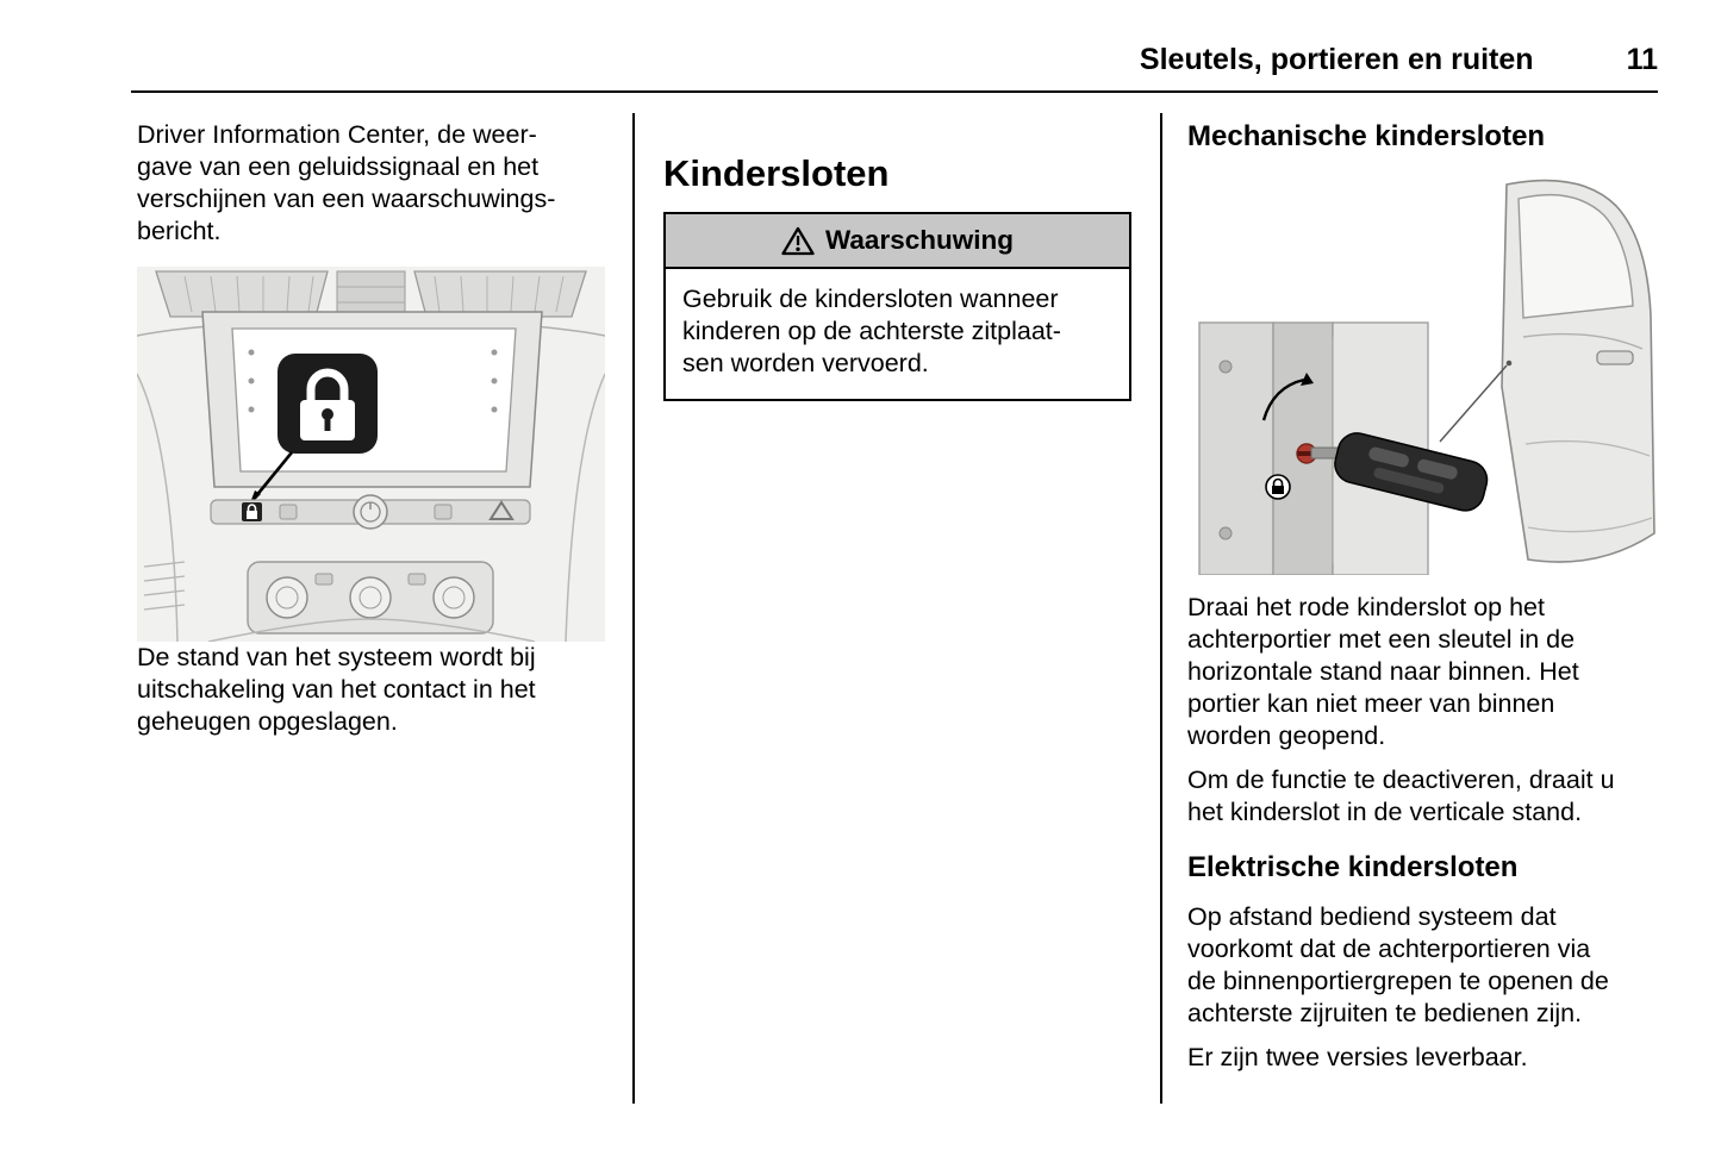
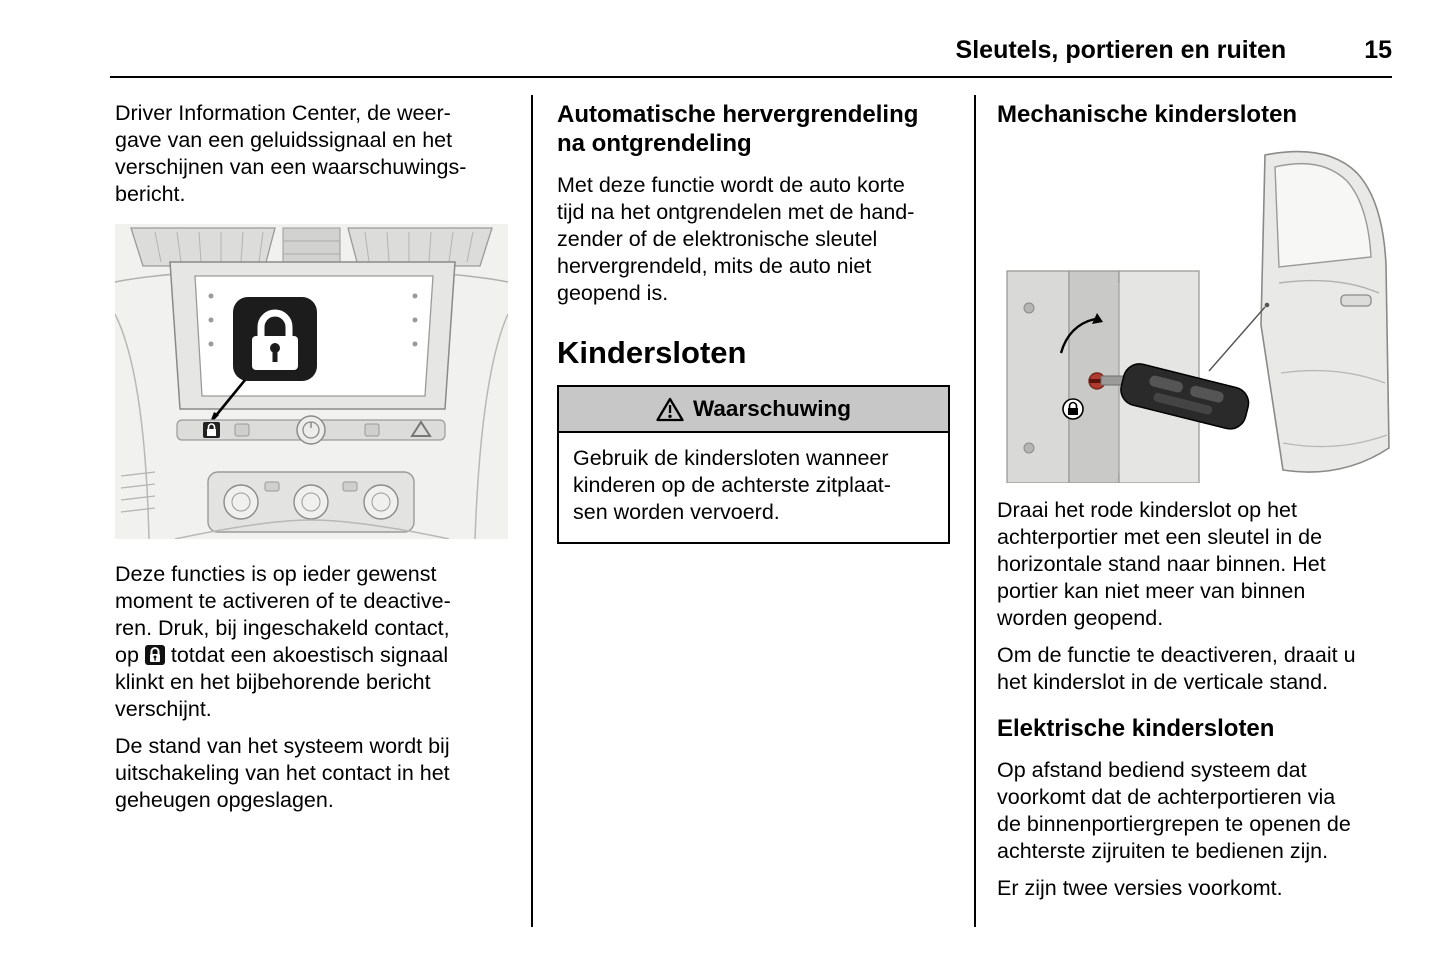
  Sleutels, portieren en ruiten
- 11
+ 15
  Driver Information Center, de weer-
  gave van een geluidssignaal en het
  verschijnen van een waarschuwings-
  bericht.
+ Deze functies is op ieder gewenst
+ moment te activeren of te deactive-
+ ren. Druk, bij ingeschakeld contact,
+ op totdat een akoestisch signaal
+ klinkt en het bijbehorende bericht
+ verschijnt.
  De stand van het systeem wordt bij
  uitschakeling van het contact in het
  geheugen opgeslagen.
+ Automatische hervergrendeling
+ na ontgrendeling
+ Met deze functie wordt de auto korte
+ tijd na het ontgrendelen met de hand-
+ zender of de elektronische sleutel
+ hervergrendeld, mits de auto niet
+ geopend is.
  Kindersloten
  Waarschuwing
  Gebruik de kindersloten wanneer
  kinderen op de achterste zitplaat-
  sen worden vervoerd.
  Mechanische kindersloten
  Draai het rode kinderslot op het
  achterportier met een sleutel in de
  horizontale stand naar binnen. Het
  portier kan niet meer van binnen
  worden geopend.
  Om de functie te deactiveren, draait u
  het kinderslot in de verticale stand.
  Elektrische kindersloten
  Op afstand bediend systeem dat
  voorkomt dat de achterportieren via
  de binnenportiergrepen te openen de
  achterste zijruiten te bedienen zijn.
- Er zijn twee versies leverbaar.
+ Er zijn twee versies voorkomt.
